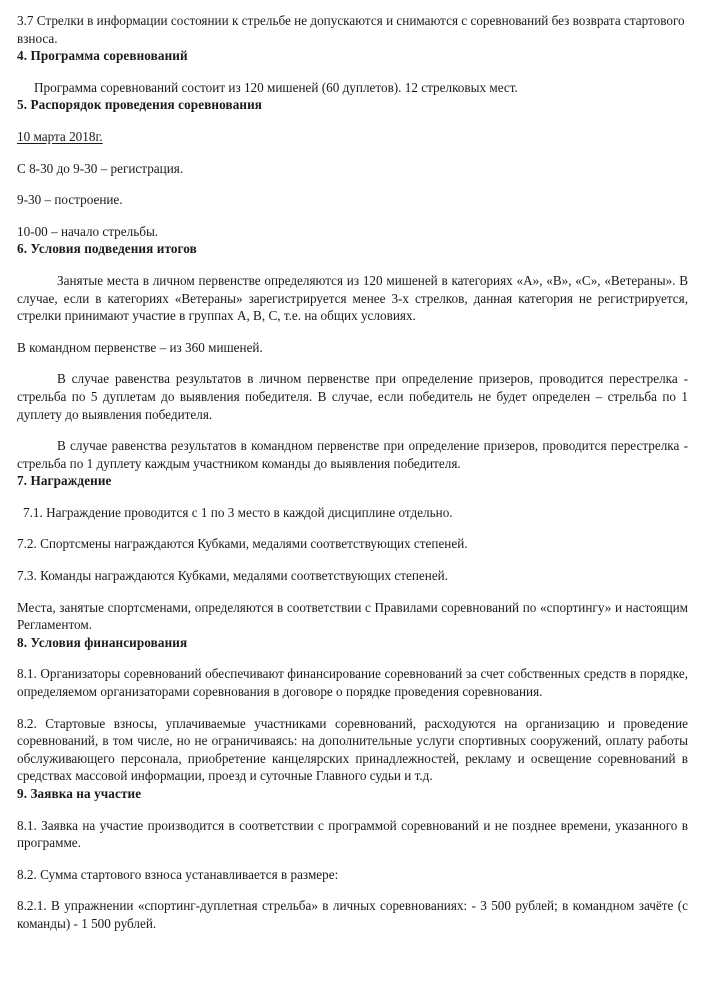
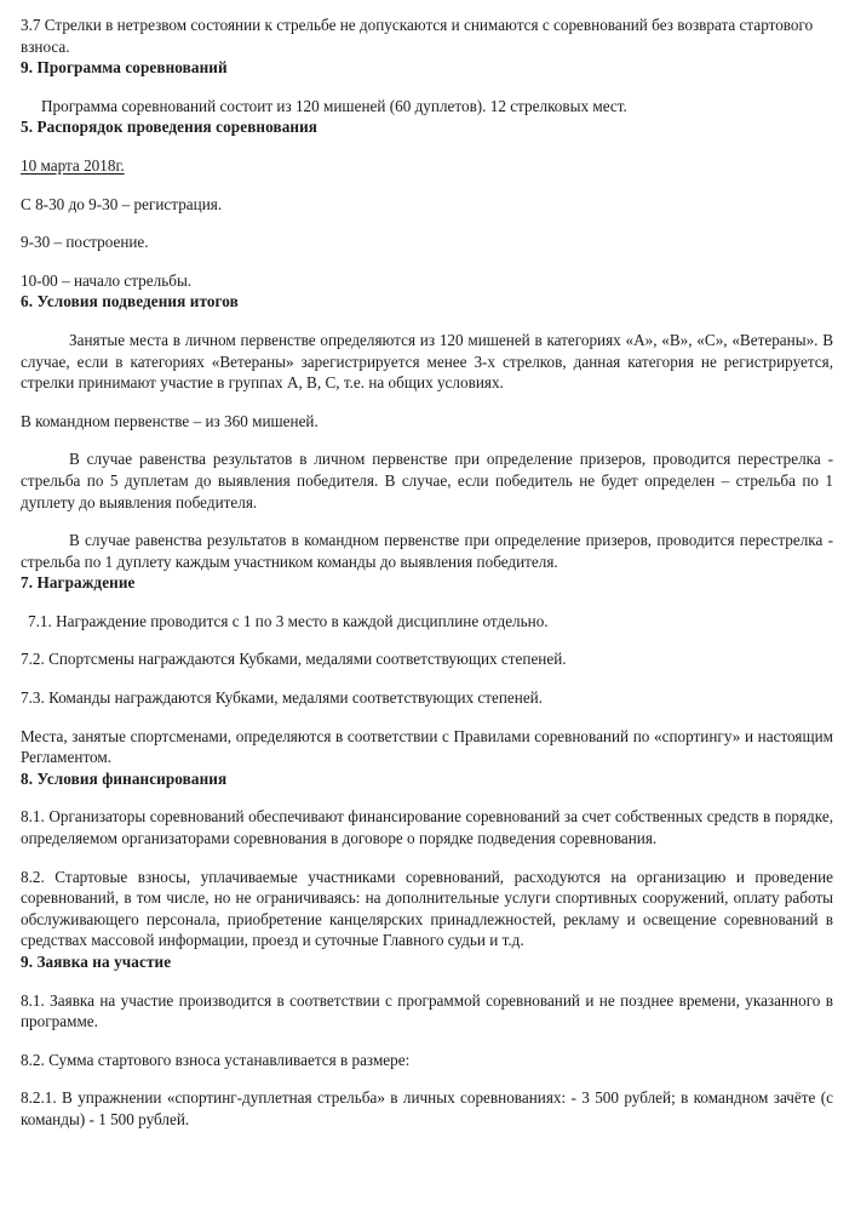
- 3.7 Стрелки в информации состоянии к стрельбе не допускаются и снимаются с соревнований без возврата стартового взноса.
+ 3.7 Стрелки в нетрезвом состоянии к стрельбе не допускаются и снимаются с соревнований без возврата стартового взноса.
- 4. Программа соревнований
+ 9. Программа соревнований
  Программа соревнований состоит из 120 мишеней (60 дуплетов). 12 стрелковых мест.
  5. Распорядок проведения соревнования
  10 марта 2018г.
  С 8-30 до 9-30 – регистрация.
  9-30 – построение.
  10-00 – начало стрельбы.
  6. Условия подведения итогов
  Занятые места в личном первенстве определяются из 120 мишеней в категориях «А», «В», «С», «Ветераны». В случае, если в категориях «Ветераны» зарегистрируется менее 3-х стрелков, данная категория не регистрируется, стрелки принимают участие в группах А, В, С, т.е. на общих условиях.
  В командном первенстве – из 360 мишеней.
  В случае равенства результатов в личном первенстве при определение призеров, проводится перестрелка - стрельба по 5 дуплетам до выявления победителя. В случае, если победитель не будет определен – стрельба по 1 дуплету до выявления победителя.
  В случае равенства результатов в командном первенстве при определение призеров, проводится перестрелка - стрельба по 1 дуплету каждым участником команды до выявления победителя.
  7. Награждение
  7.1. Награждение проводится с 1 по 3 место в каждой дисциплине отдельно.
  7.2. Спортсмены награждаются Кубками, медалями соответствующих степеней.
  7.3. Команды награждаются Кубками, медалями соответствующих степеней.
  Места, занятые спортсменами, определяются в соответствии с Правилами соревнований по «спортингу» и настоящим Регламентом.
  8. Условия финансирования
- 8.1. Организаторы соревнований обеспечивают финансирование соревнований за счет собственных средств в порядке, определяемом организаторами соревнования в договоре о порядке проведения соревнования.
+ 8.1. Организаторы соревнований обеспечивают финансирование соревнований за счет собственных средств в порядке, определяемом организаторами соревнования в договоре о порядке подведения соревнования.
  8.2. Стартовые взносы, уплачиваемые участниками соревнований, расходуются на организацию и проведение соревнований, в том числе, но не ограничиваясь: на дополнительные услуги спортивных сооружений, оплату работы обслуживающего персонала, приобретение канцелярских принадлежностей, рекламу и освещение соревнований в средствах массовой информации, проезд и суточные Главного судьи и т.д.
  9. Заявка на участие
  8.1. Заявка на участие производится в соответствии с программой соревнований и не позднее времени, указанного в программе.
  8.2. Сумма стартового взноса устанавливается в размере:
  8.2.1. В упражнении «спортинг-дуплетная стрельба» в личных соревнованиях: - 3 500 рублей; в командном зачёте (с команды) - 1 500 рублей.
